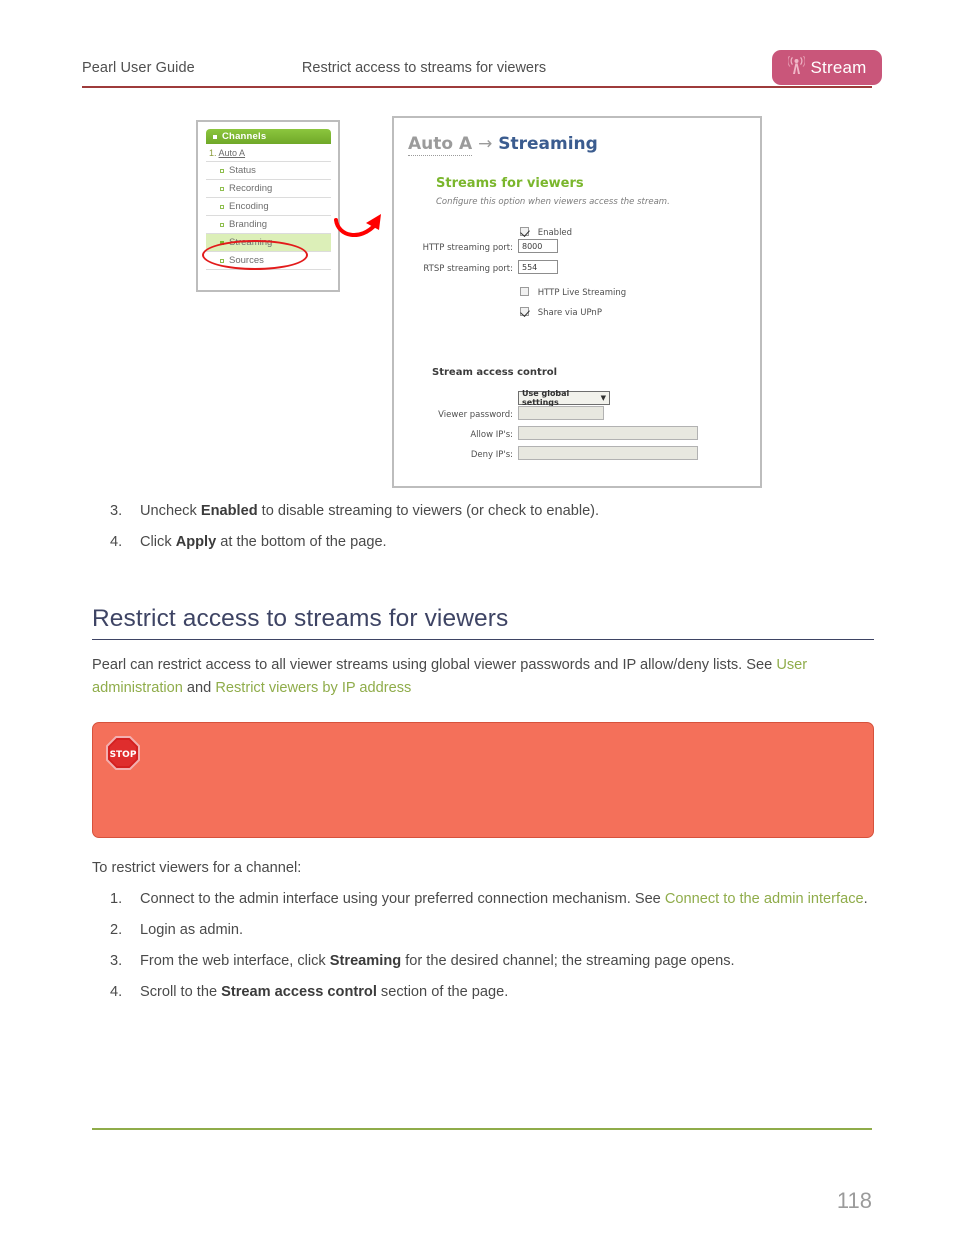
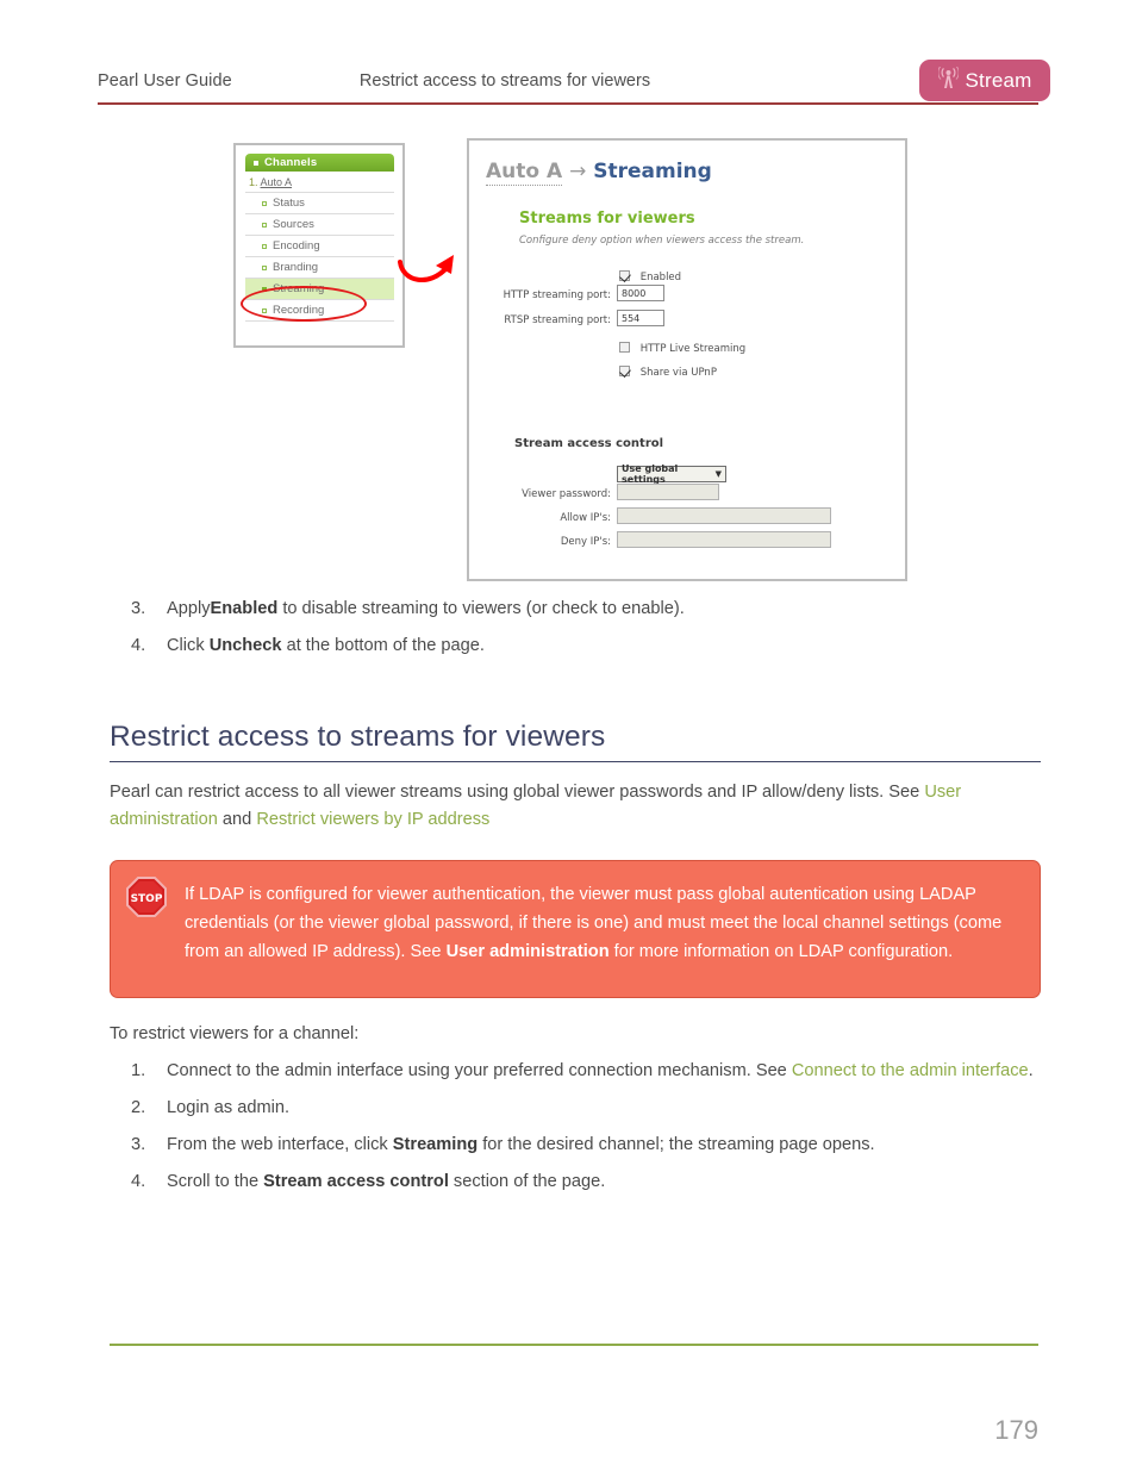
  Pearl User Guide
  Restrict access to streams for viewers
  Stream
  Channels
  1. Auto A
  Status
- Recording
+ Sources
  Encoding
  Branding
  Streaming
- Sources
+ Recording
  Auto A → Streaming
  Streams for viewers
- Configure this option when viewers access the stream.
+ Configure deny option when viewers access the stream.
  Enabled
  HTTP streaming port:
  8000
  RTSP streaming port:
  554
  HTTP Live Streaming
  Share via UPnP
  Stream access control
  Use global settings
  ▼
  Viewer password:
  Allow IP's:
  Deny IP's:
  3.
- Uncheck Enabled to disable streaming to viewers (or check to enable).
+ ApplyEnabled to disable streaming to viewers (or check to enable).
  4.
- Click Apply at the bottom of the page.
+ Click Uncheck at the bottom of the page.
  Restrict access to streams for viewers
  Pearl can restrict access to all viewer streams using global viewer passwords and IP allow/deny lists. See User administration and Restrict viewers by IP address
  STOP
+ If LDAP is configured for viewer authentication, the viewer must pass global autentication using LADAP credentials (or the viewer global password, if there is one) and must meet the local channel settings (come from an allowed IP address). See User administration for more information on LDAP configuration.
  To restrict viewers for a channel:
  1.
  Connect to the admin interface using your preferred connection mechanism. See Connect to the admin interface.
  2.
  Login as admin.
  3.
  From the web interface, click Streaming for the desired channel; the streaming page opens.
  4.
  Scroll to the Stream access control section of the page.
- 118
+ 179
